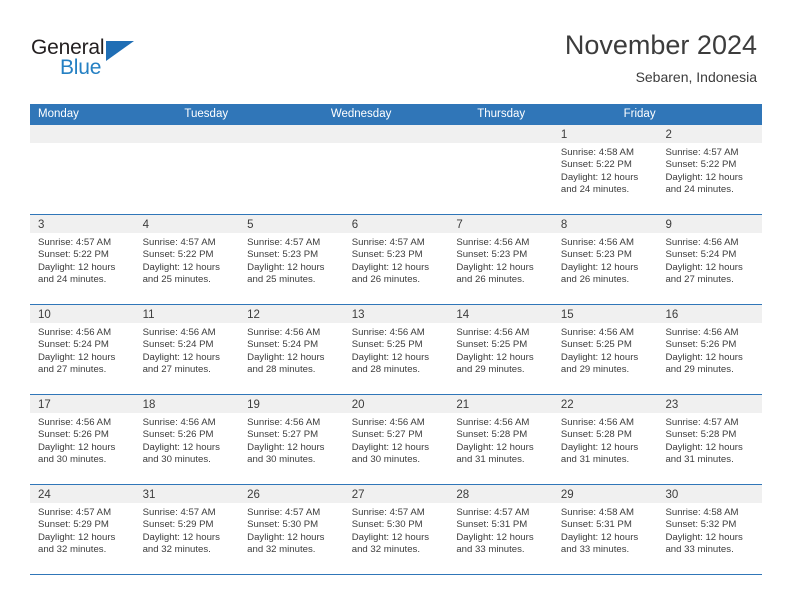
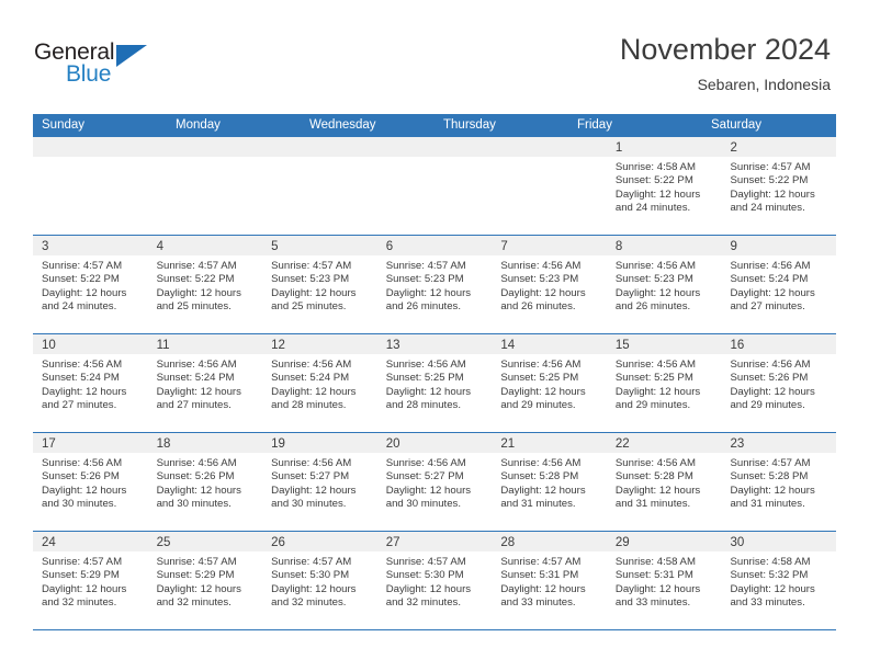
  General
  Blue
  November 2024
  Sebaren, Indonesia
+ Sunday
  Monday
- Tuesday
  Wednesday
  Thursday
  Friday
+ Saturday
  1
  Sunrise: 4:58 AM
  Sunset: 5:22 PM
  Daylight: 12 hours
  and 24 minutes.
  2
  Sunrise: 4:57 AM
  Sunset: 5:22 PM
  Daylight: 12 hours
  and 24 minutes.
  3
  Sunrise: 4:57 AM
  Sunset: 5:22 PM
  Daylight: 12 hours
  and 24 minutes.
  4
  Sunrise: 4:57 AM
  Sunset: 5:22 PM
  Daylight: 12 hours
  and 25 minutes.
  5
  Sunrise: 4:57 AM
  Sunset: 5:23 PM
  Daylight: 12 hours
  and 25 minutes.
  6
  Sunrise: 4:57 AM
  Sunset: 5:23 PM
  Daylight: 12 hours
  and 26 minutes.
  7
  Sunrise: 4:56 AM
  Sunset: 5:23 PM
  Daylight: 12 hours
  and 26 minutes.
  8
  Sunrise: 4:56 AM
  Sunset: 5:23 PM
  Daylight: 12 hours
  and 26 minutes.
  9
  Sunrise: 4:56 AM
  Sunset: 5:24 PM
  Daylight: 12 hours
  and 27 minutes.
  10
  Sunrise: 4:56 AM
  Sunset: 5:24 PM
  Daylight: 12 hours
  and 27 minutes.
  11
  Sunrise: 4:56 AM
  Sunset: 5:24 PM
  Daylight: 12 hours
  and 27 minutes.
  12
  Sunrise: 4:56 AM
  Sunset: 5:24 PM
  Daylight: 12 hours
  and 28 minutes.
  13
  Sunrise: 4:56 AM
  Sunset: 5:25 PM
  Daylight: 12 hours
  and 28 minutes.
  14
  Sunrise: 4:56 AM
  Sunset: 5:25 PM
  Daylight: 12 hours
  and 29 minutes.
  15
  Sunrise: 4:56 AM
  Sunset: 5:25 PM
  Daylight: 12 hours
  and 29 minutes.
  16
  Sunrise: 4:56 AM
  Sunset: 5:26 PM
  Daylight: 12 hours
  and 29 minutes.
  17
  Sunrise: 4:56 AM
  Sunset: 5:26 PM
  Daylight: 12 hours
  and 30 minutes.
  18
  Sunrise: 4:56 AM
  Sunset: 5:26 PM
  Daylight: 12 hours
  and 30 minutes.
  19
  Sunrise: 4:56 AM
  Sunset: 5:27 PM
  Daylight: 12 hours
  and 30 minutes.
  20
  Sunrise: 4:56 AM
  Sunset: 5:27 PM
  Daylight: 12 hours
  and 30 minutes.
  21
  Sunrise: 4:56 AM
  Sunset: 5:28 PM
  Daylight: 12 hours
  and 31 minutes.
  22
  Sunrise: 4:56 AM
  Sunset: 5:28 PM
  Daylight: 12 hours
  and 31 minutes.
  23
  Sunrise: 4:57 AM
  Sunset: 5:28 PM
  Daylight: 12 hours
  and 31 minutes.
  24
  Sunrise: 4:57 AM
  Sunset: 5:29 PM
  Daylight: 12 hours
  and 32 minutes.
- 31
+ 25
  Sunrise: 4:57 AM
  Sunset: 5:29 PM
  Daylight: 12 hours
  and 32 minutes.
  26
  Sunrise: 4:57 AM
  Sunset: 5:30 PM
  Daylight: 12 hours
  and 32 minutes.
  27
  Sunrise: 4:57 AM
  Sunset: 5:30 PM
  Daylight: 12 hours
  and 32 minutes.
  28
  Sunrise: 4:57 AM
  Sunset: 5:31 PM
  Daylight: 12 hours
  and 33 minutes.
  29
  Sunrise: 4:58 AM
  Sunset: 5:31 PM
  Daylight: 12 hours
  and 33 minutes.
  30
  Sunrise: 4:58 AM
  Sunset: 5:32 PM
  Daylight: 12 hours
  and 33 minutes.
